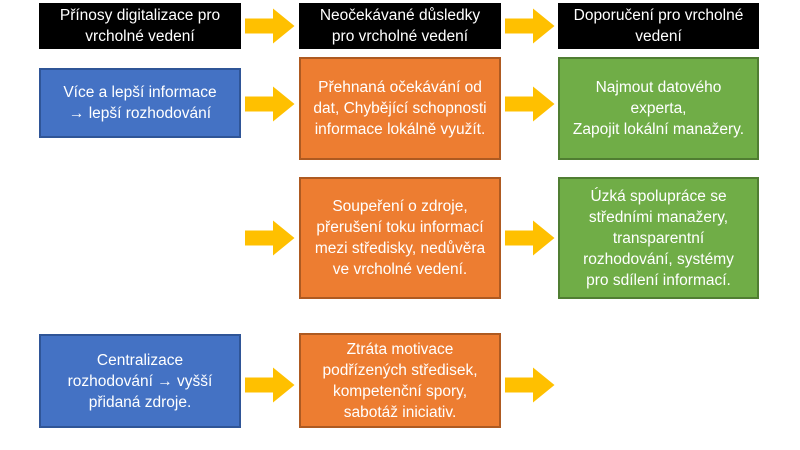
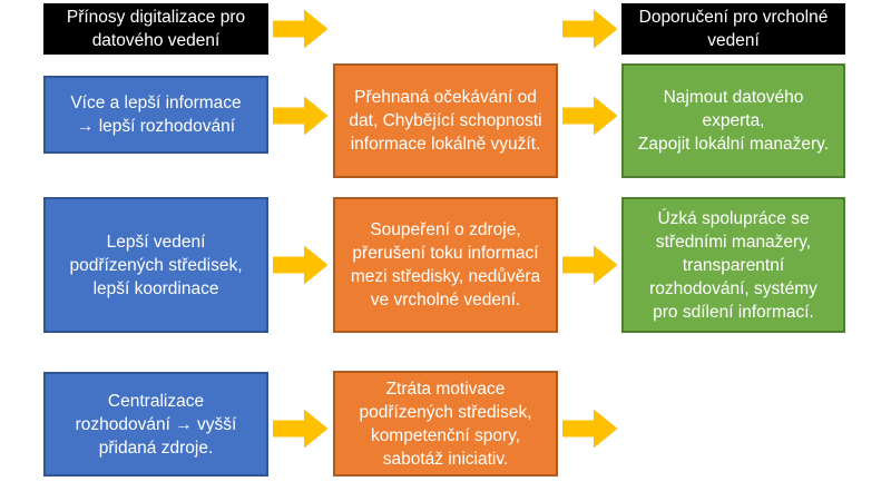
- Přínosy digitalizace pro vrcholné vedení
+ Přínosy digitalizace pro datového vedení
- Neočekávané důsledky pro vrcholné vedení
  Doporučení pro vrcholné vedení
  Více a lepší informace
  → lepší rozhodování
  Přehnaná očekávání od dat, Chybějící schopnosti informace lokálně využít.
  Najmout datového experta,
  Zapojit lokální manažery.
+ Lepší vedení podřízených středisek, lepší koordinace
  Soupeření o zdroje, přerušení toku informací mezi středisky, nedůvěra ve vrcholné vedení.
  Úzká spolupráce se středními manažery, transparentní rozhodování, systémy pro sdílení informací.
  Centralizace rozhodování → vyšší přidaná zdroje.
  Ztráta motivace podřízených středisek, kompetenční spory, sabotáž iniciativ.
